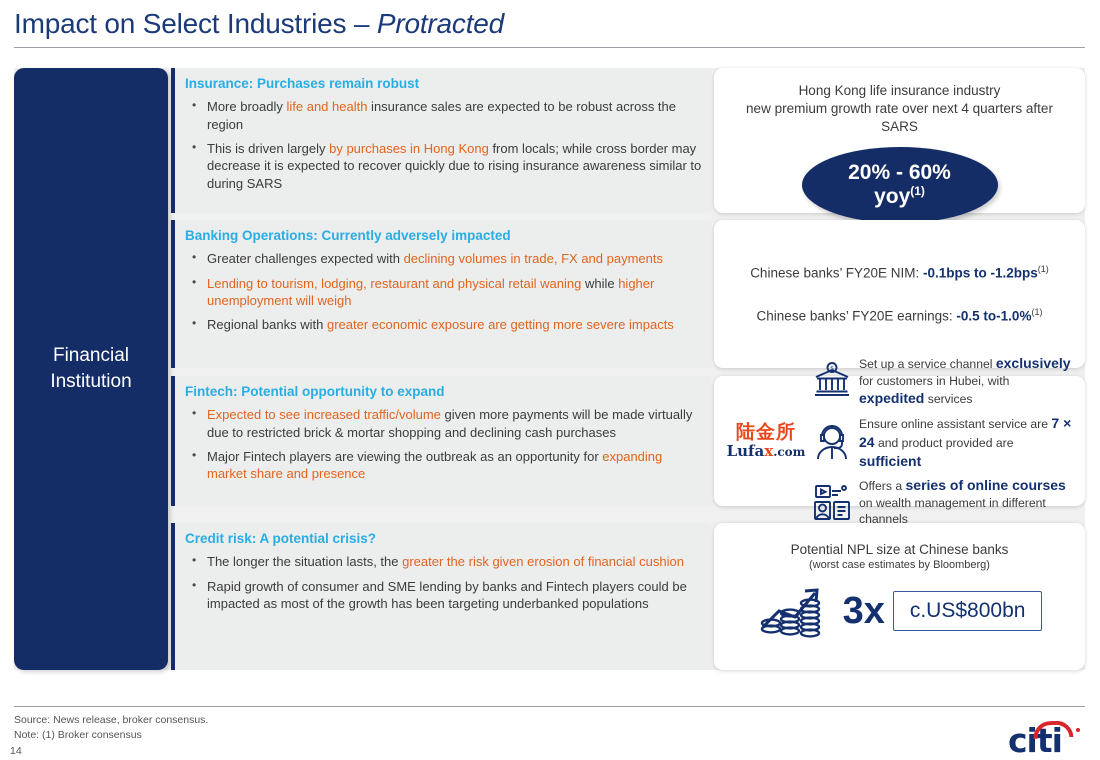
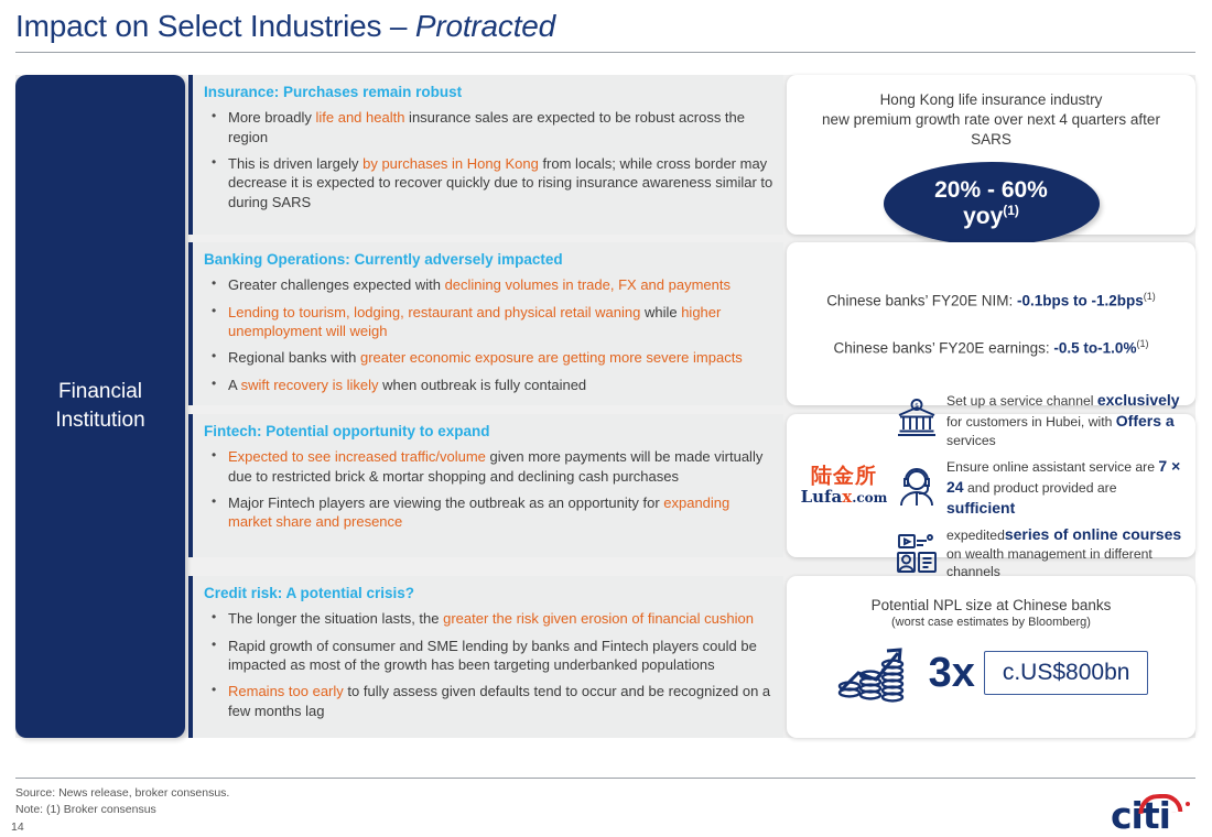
  Impact on Select Industries – Protracted
  Financial
  Institution
  Insurance: Purchases remain robust
  More broadly life and health insurance sales are expected to be robust across the region
  This is driven largely by purchases in Hong Kong from locals; while cross border may decrease it is expected to recover quickly due to rising insurance awareness similar to during SARS
  Banking Operations: Currently adversely impacted
  Greater challenges expected with declining volumes in trade, FX and payments
  Lending to tourism, lodging, restaurant and physical retail waning while higher unemployment will weigh
  Regional banks with greater economic exposure are getting more severe impacts
+ A swift recovery is likely when outbreak is fully contained
  Fintech: Potential opportunity to expand
  Expected to see increased traffic/volume given more payments will be made virtually due to restricted brick & mortar shopping and declining cash purchases
  Major Fintech players are viewing the outbreak as an opportunity for expanding market share and presence
  Credit risk: A potential crisis?
  The longer the situation lasts, the greater the risk given erosion of financial cushion
  Rapid growth of consumer and SME lending by banks and Fintech players could be impacted as most of the growth has been targeting underbanked populations
+ Remains too early to fully assess given defaults tend to occur and be recognized on a few months lag
  Hong Kong life insurance industry
  new premium growth rate over next 4 quarters after SARS
  20% - 60%
  yoy(1)
  Chinese banks’ FY20E NIM: -0.1bps to -1.2bps(1)
  Chinese banks’ FY20E earnings: -0.5 to-1.0%(1)
  陆金所
  Lufax.com
- Set up a service channel exclusively for customers in Hubei, with expedited services
+ Set up a service channel exclusively for customers in Hubei, with Offers a services
  Ensure online assistant service are 7 × 24 and product provided are sufficient
- Offers a series of online courses on wealth management in different channels
+ expeditedseries of online courses on wealth management in different channels
  Potential NPL size at Chinese banks
  (worst case estimates by Bloomberg)
  3x
  c.US$800bn
  Source: News release, broker consensus.
  Note: (1) Broker consensus
  14
  citi
